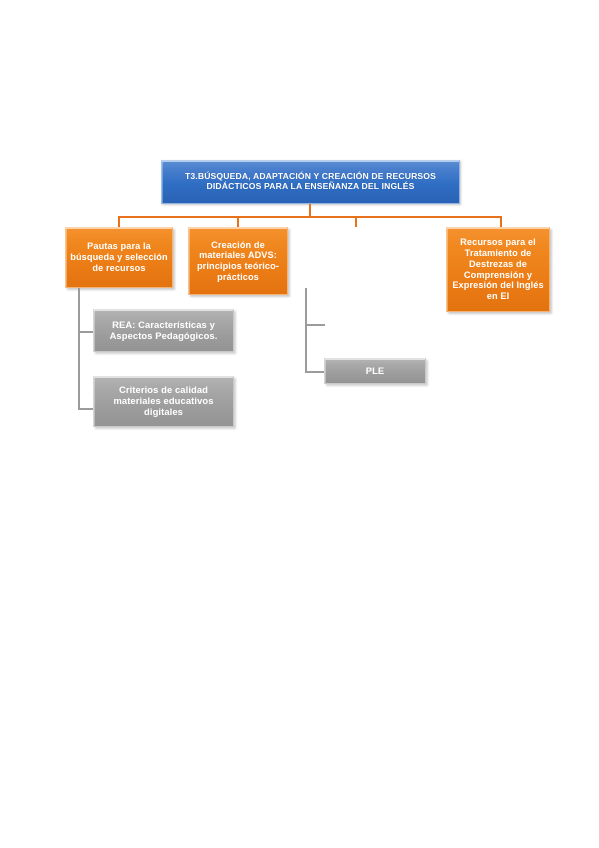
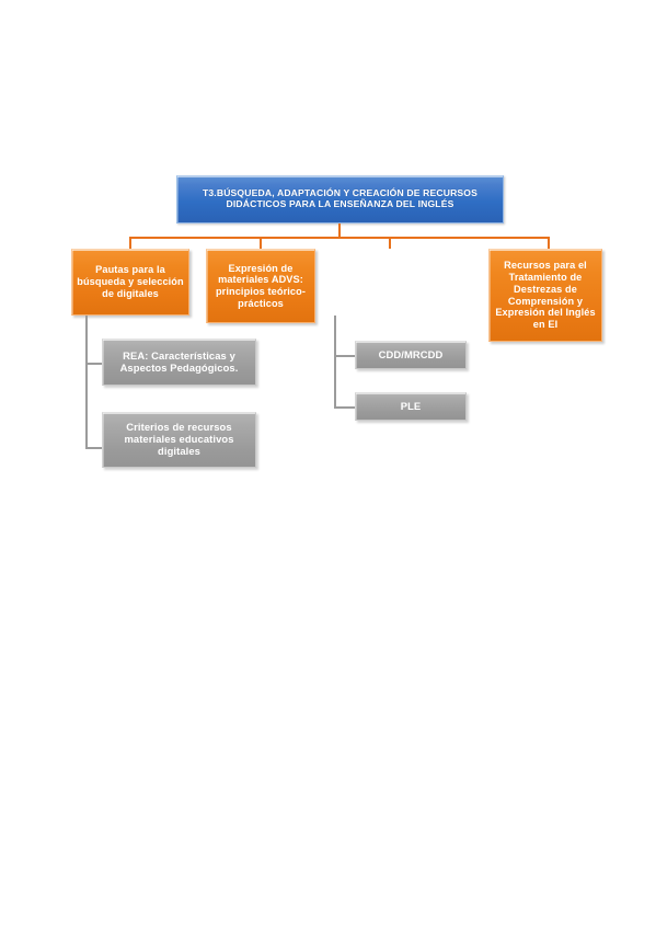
  T3.BÚSQUEDA, ADAPTACIÓN Y CREACIÓN DE RECURSOS DIDÁCTICOS PARA LA ENSEÑANZA DEL INGLÉS
- Pautas para la búsqueda y selección de recursos
+ Pautas para la búsqueda y selección de digitales
- Creación de materiales ADVS: principios teórico-prácticos
+ Expresión de materiales ADVS: principios teórico-prácticos
  Recursos para el Tratamiento de Destrezas de Comprensión y Expresión del Inglés en EI
  REA: Características y Aspectos Pedagógicos.
- Criterios de calidad materiales educativos digitales
+ Criterios de recursos materiales educativos digitales
+ CDD/MRCDD
  PLE
